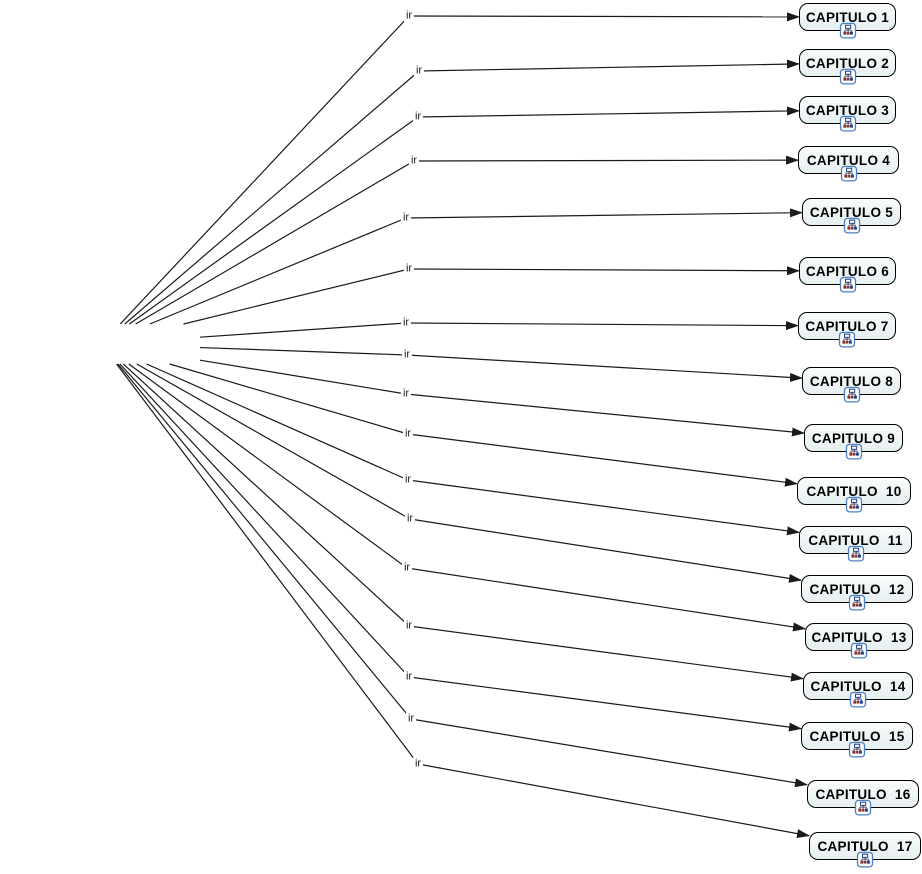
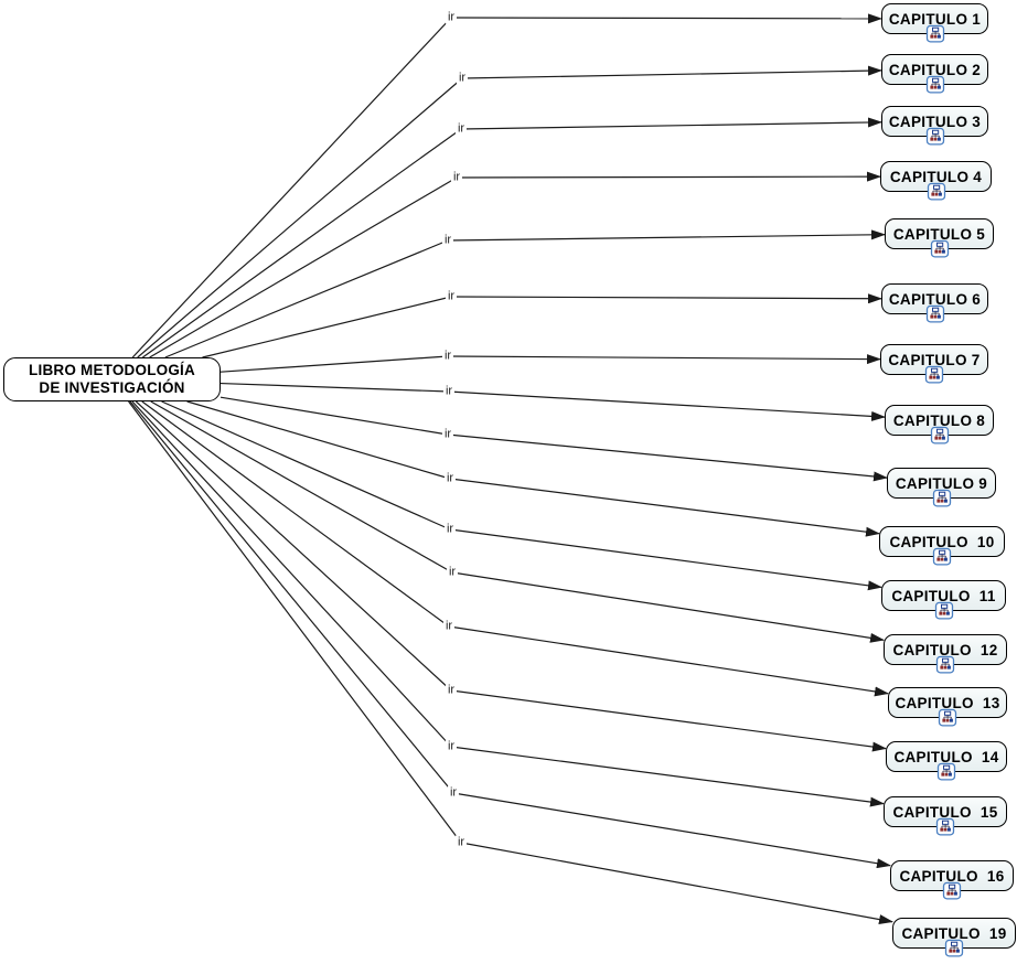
+ LIBRO METODOLOGÍA
+ DE INVESTIGACIÓN
  CAPITULO 1
  ir
  CAPITULO 2
  ir
  CAPITULO 3
  ir
  CAPITULO 4
  ir
  CAPITULO 5
  ir
  CAPITULO 6
  ir
  CAPITULO 7
  ir
  CAPITULO 8
  ir
  CAPITULO 9
  ir
  CAPITULO 10
  ir
  CAPITULO 11
  ir
  CAPITULO 12
  ir
  CAPITULO 13
  ir
  CAPITULO 14
  ir
  CAPITULO 15
  ir
  CAPITULO 16
  ir
- CAPITULO 17
+ CAPITULO 19
  ir
